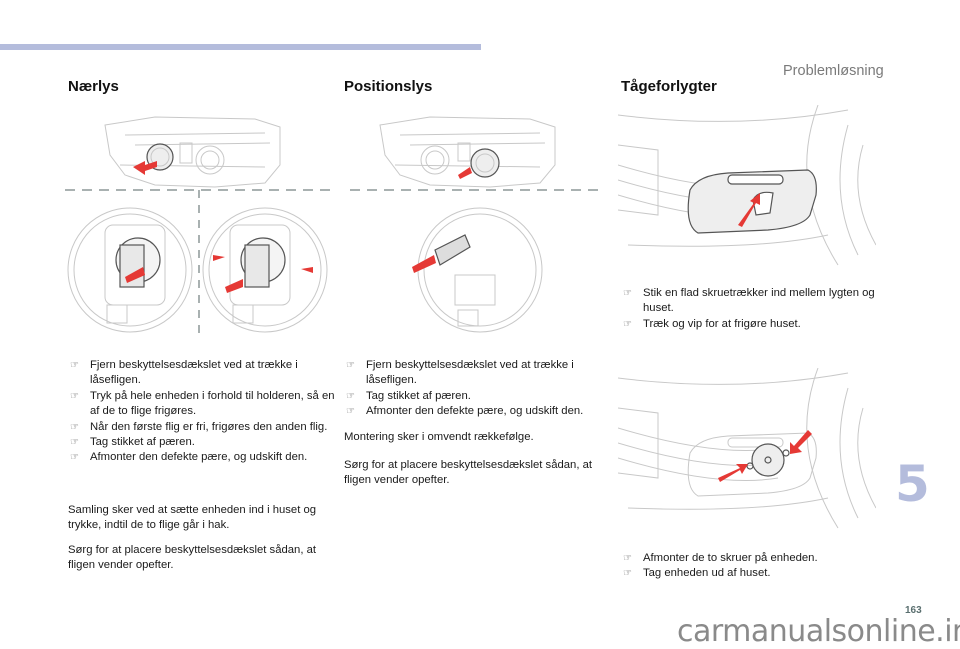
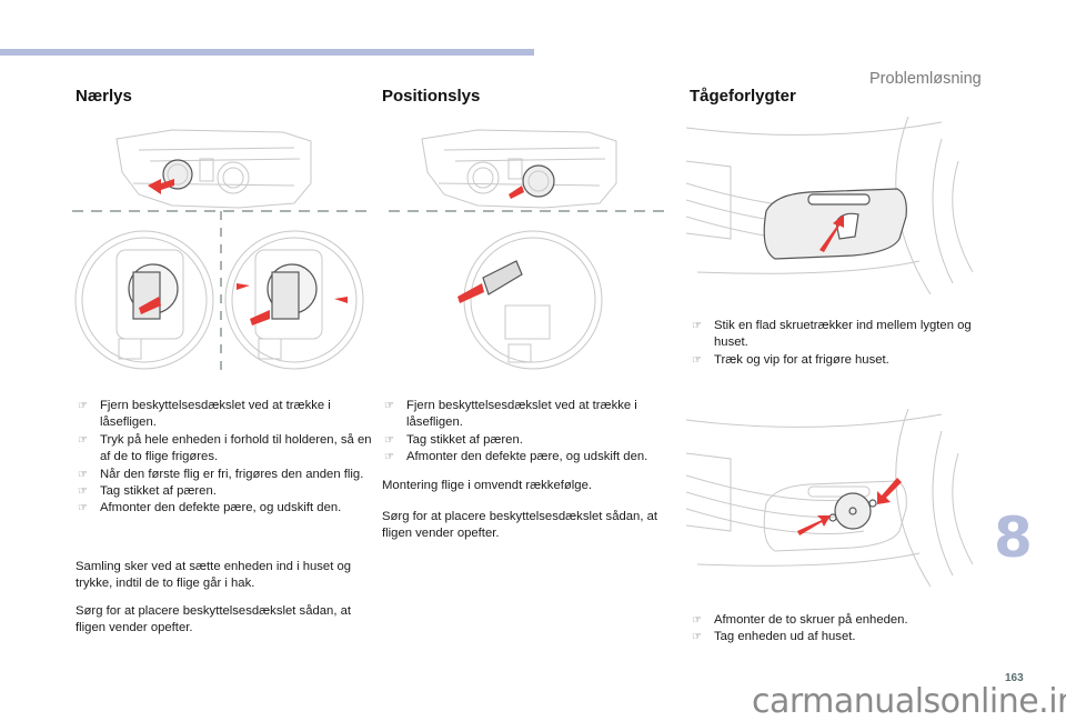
  Problemløsning
  Nærlys
  ☞
  Fjern beskyttelsesdækslet ved at trække i låsefligen.
  ☞
  Tryk på hele enheden i forhold til holderen, så en af de to flige frigøres.
  ☞
  Når den første flig er fri, frigøres den anden flig.
  ☞
  Tag stikket af pæren.
  ☞
  Afmonter den defekte pære, og udskift den.
  Samling sker ved at sætte enheden ind i huset og trykke, indtil de to flige går i hak.
  Sørg for at placere beskyttelsesdækslet sådan, at fligen vender opefter.
  Positionslys
  ☞
  Fjern beskyttelsesdækslet ved at trække i låsefligen.
  ☞
  Tag stikket af pæren.
  ☞
  Afmonter den defekte pære, og udskift den.
- Montering sker i omvendt rækkefølge.
+ Montering flige i omvendt rækkefølge.
  Sørg for at placere beskyttelsesdækslet sådan, at fligen vender opefter.
  Tågeforlygter
  ☞
  Stik en flad skruetrækker ind mellem lygten og huset.
  ☞
  Træk og vip for at frigøre huset.
  ☞
  Afmonter de to skruer på enheden.
  ☞
  Tag enheden ud af huset.
- 5
+ 8
  163
  carmanualsonline.i
